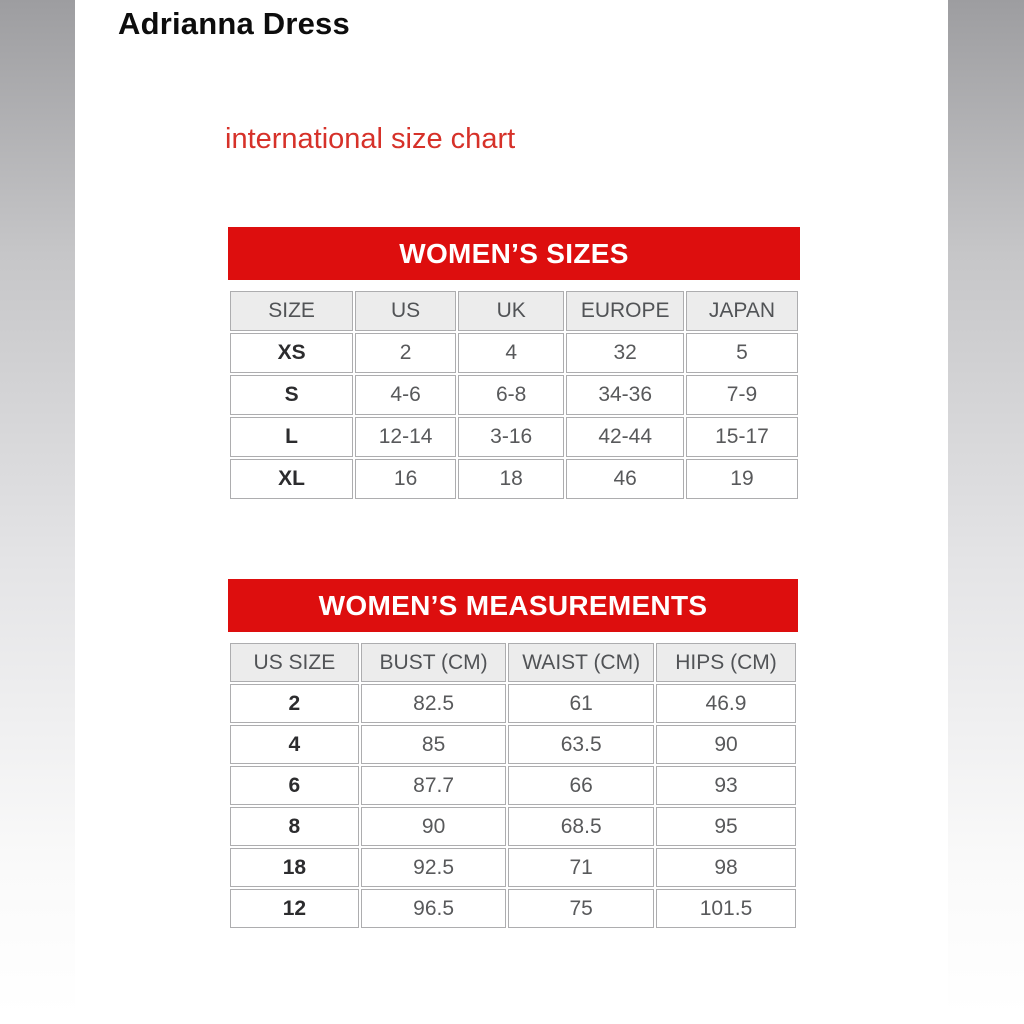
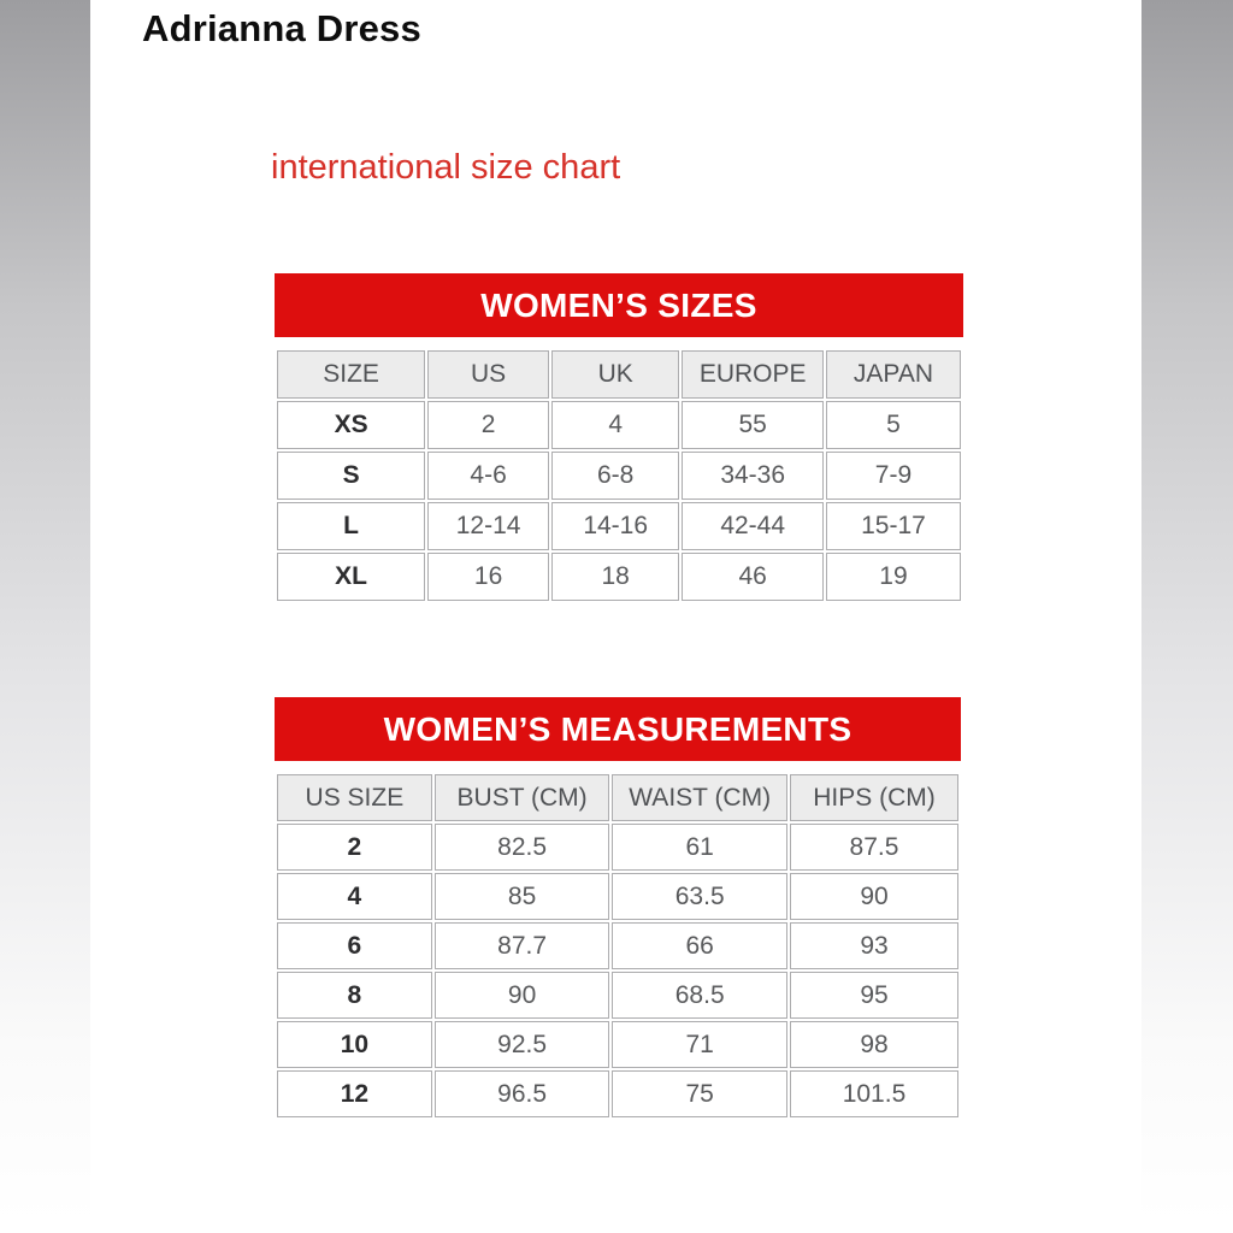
  Adrianna Dress
  international size chart
  WOMEN’S SIZES
  SIZE	US	UK	EUROPE	JAPAN
- XS	2	4	32	5
+ XS	2	4	55	5
  S	4-6	6-8	34-36	7-9
- L	12-14	3-16	42-44	15-17
+ L	12-14	14-16	42-44	15-17
  XL	16	18	46	19
  WOMEN’S MEASUREMENTS
  US SIZE	BUST (CM)	WAIST (CM)	HIPS (CM)
- 2	82.5	61	46.9
+ 2	82.5	61	87.5
  4	85	63.5	90
  6	87.7	66	93
  8	90	68.5	95
- 18	92.5	71	98
+ 10	92.5	71	98
  12	96.5	75	101.5
